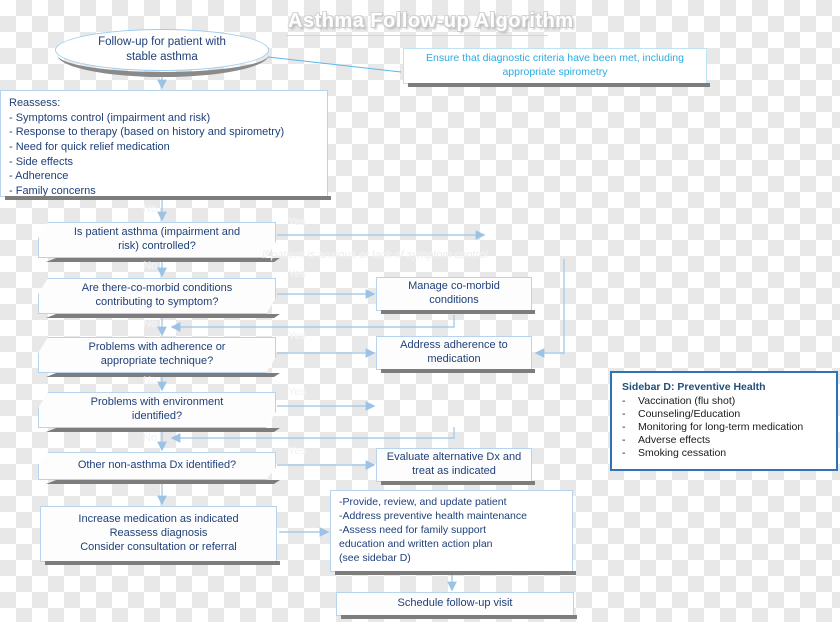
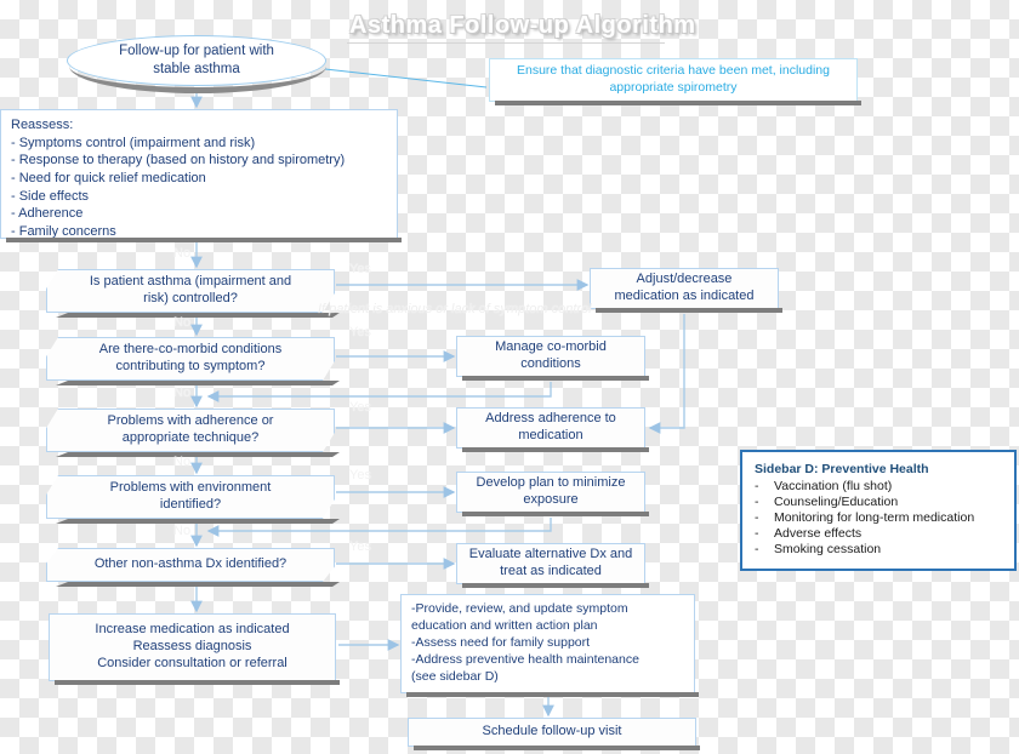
  Asthma Follow-up Algorithm
  Follow-up for patient with
  stable asthma
  Ensure that diagnostic criteria have been met, including
  appropriate spirometry
  Reassess:
  - Symptoms control (impairment and risk)
  - Response to therapy (based on history and spirometry)
  - Need for quick relief medication
  - Side effects
  - Adherence
  - Family concerns
  Is patient asthma (impairment and
  risk) controlled?
  Are there-co-morbid conditions
  contributing to symptom?
  Problems with adherence or
  appropriate technique?
  Problems with environment
  identified?
  Other non-asthma Dx identified?
+ Adjust/decrease
+ medication as indicated
  Manage co-morbid
  conditions
  Address adherence to
  medication
+ Develop plan to minimize
+ exposure
  Evaluate alternative Dx and
  treat as indicated
  Increase medication as indicated
  Reassess diagnosis
  Consider consultation or referral
- -Provide, review, and update patient
+ -Provide, review, and update symptom
- -Address preventive health maintenance
+ education and written action plan
  -Assess need for family support
- education and written action plan
+ -Address preventive health maintenance
  (see sidebar D)
  Schedule follow-up visit
  Sidebar D: Preventive Health
  -
  Vaccination (flu shot)
  -
  Counseling/Education
  -
  Monitoring for long-term medication
  -
  Adverse effects
  -
  Smoking cessation
  No
  No
  No
  No
  No
  If patient is anxious or lack of symptom control
